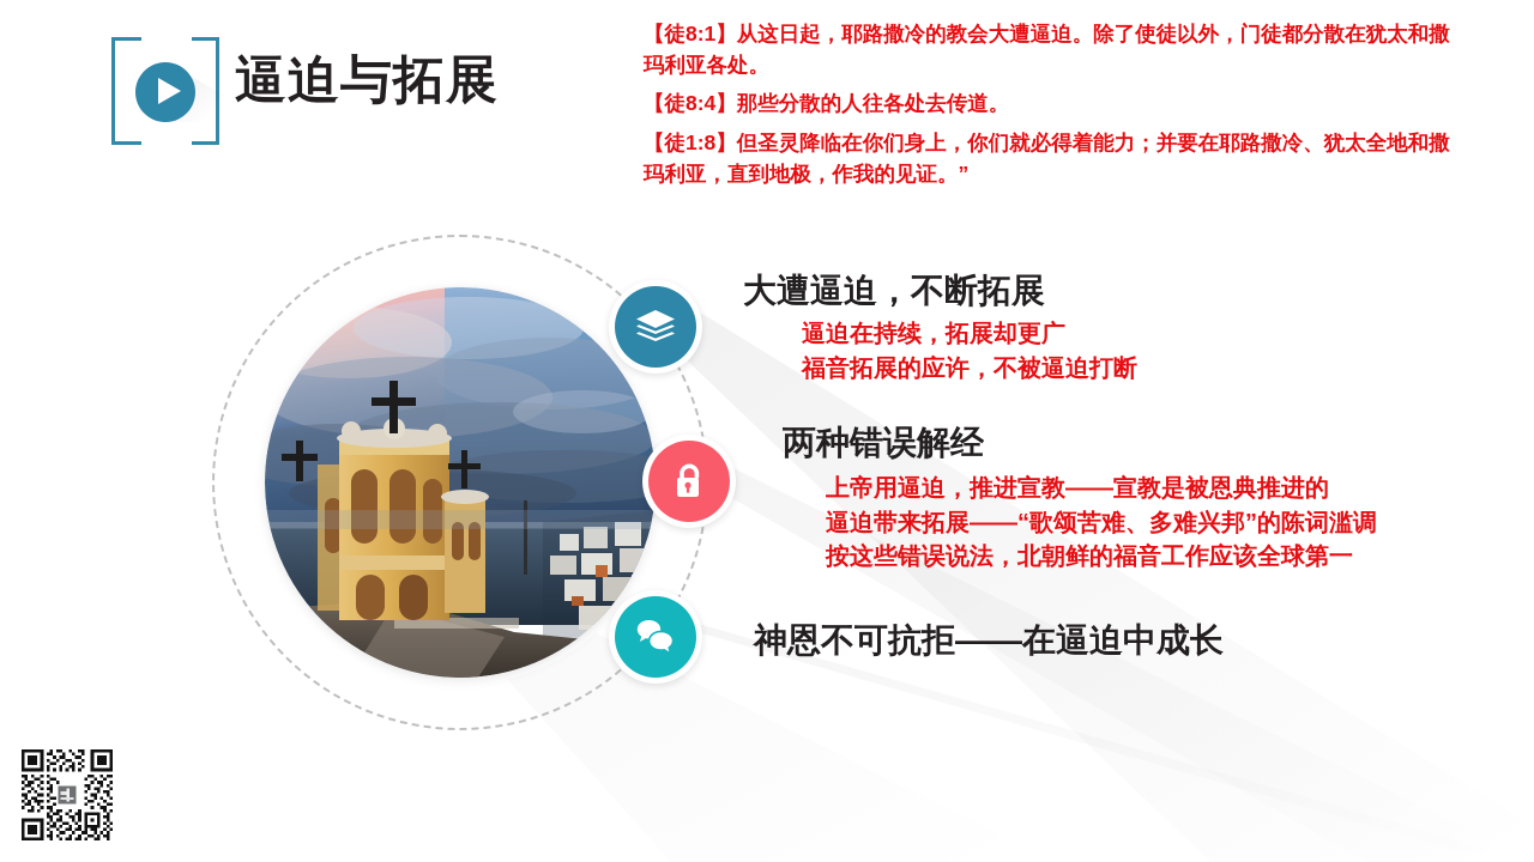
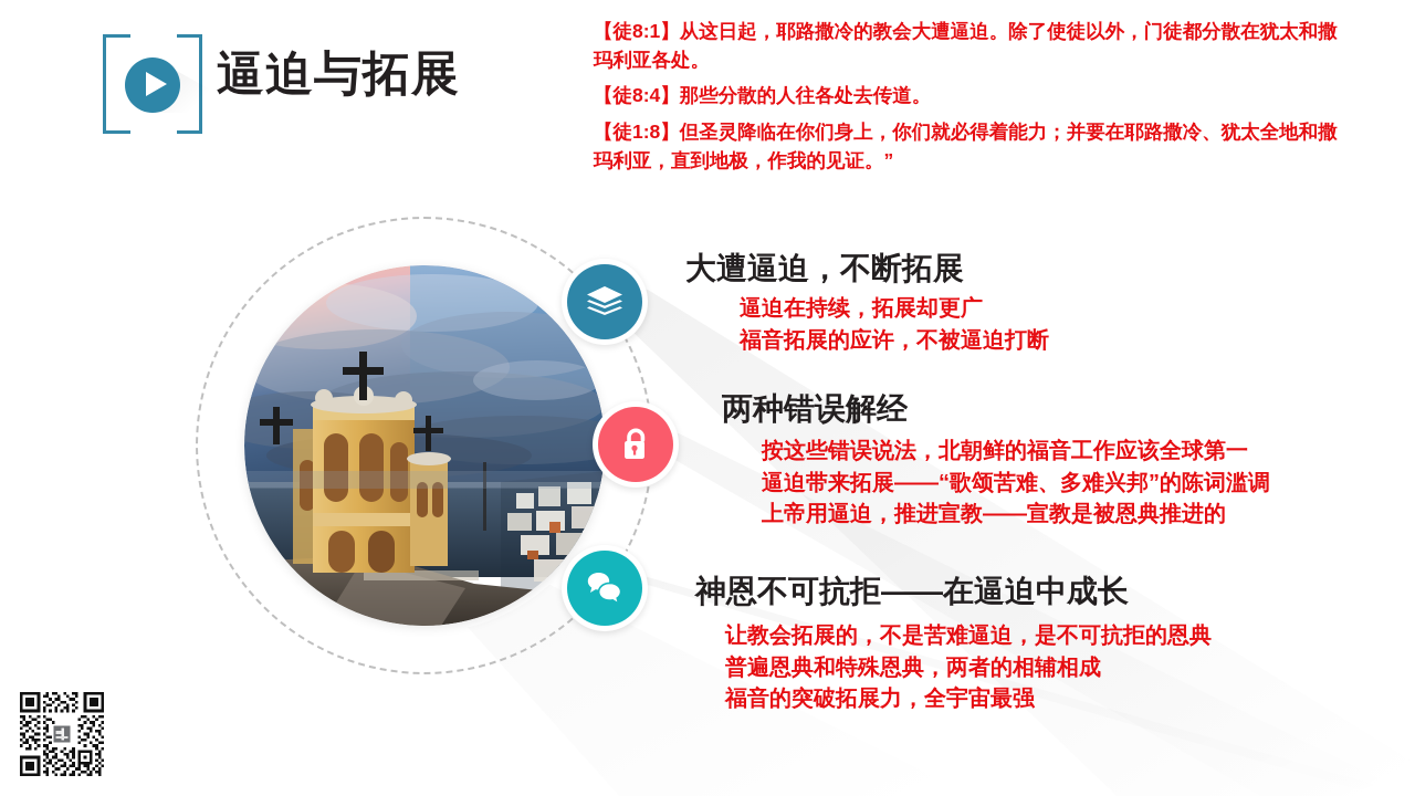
  逼迫与拓展
  【徒8:1】从这日起，耶路撒冷的教会大遭逼迫。除了使徒以外，门徒都分散在犹太和撒玛利亚各处。
  【徒8:4】那些分散的人往各处去传道。
  【徒1:8】但圣灵降临在你们身上，你们就必得着能力；并要在耶路撒冷、犹太全地和撒玛利亚，直到地极，作我的见证。”
  大遭逼迫，不断拓展
  逼迫在持续，拓展却更广
  福音拓展的应许，不被逼迫打断
  两种错误解经
- 上帝用逼迫，推进宣教——宣教是被恩典推进的
+ 按这些错误说法，北朝鲜的福音工作应该全球第一
  逼迫带来拓展——“歌颂苦难、多难兴邦”的陈词滥调
- 按这些错误说法，北朝鲜的福音工作应该全球第一
+ 上帝用逼迫，推进宣教——宣教是被恩典推进的
  神恩不可抗拒——在逼迫中成长
+ 让教会拓展的，不是苦难逼迫，是不可抗拒的恩典
+ 普遍恩典和特殊恩典，两者的相辅相成
+ 福音的突破拓展力，全宇宙最强
